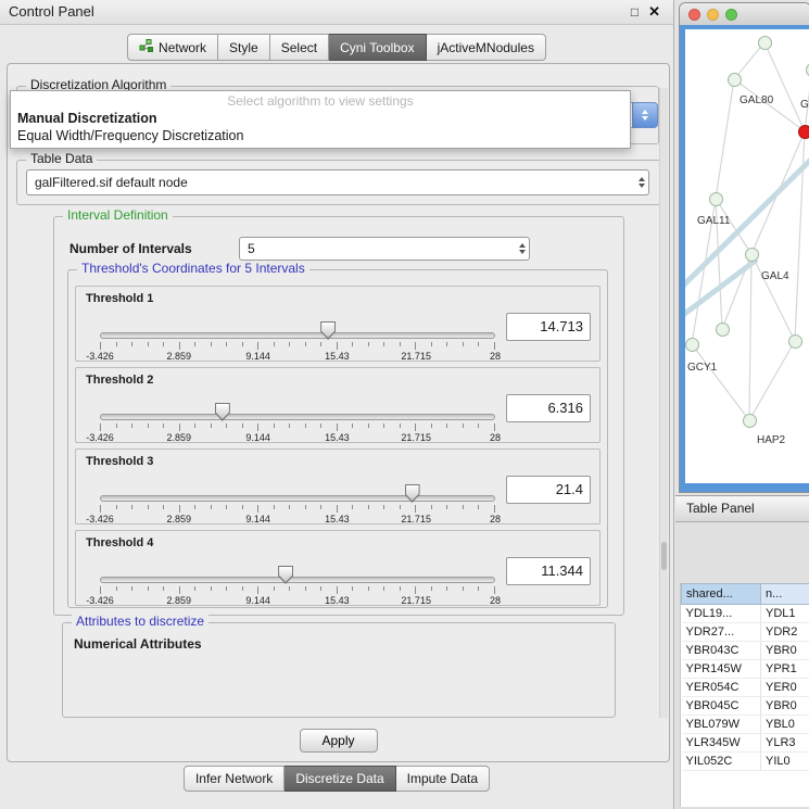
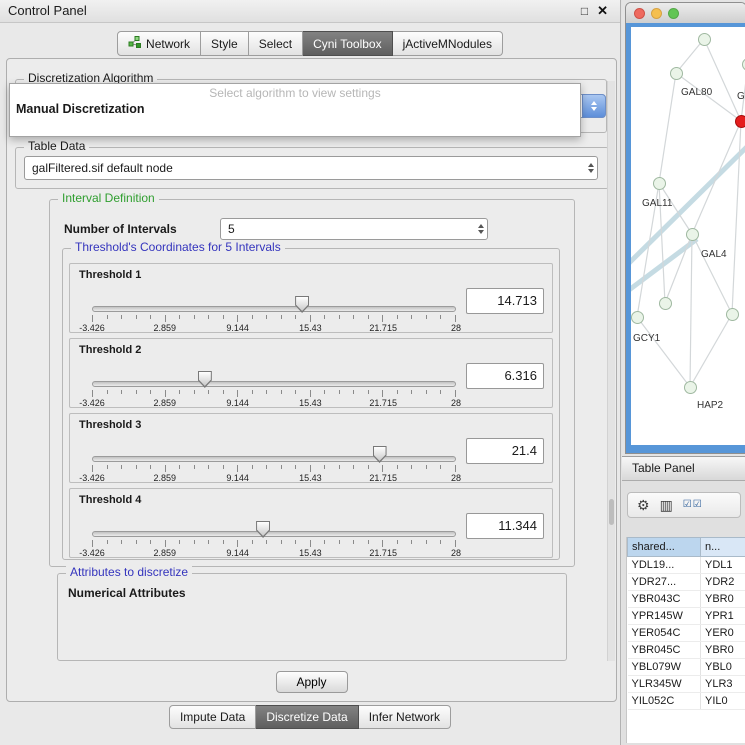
  Control Panel
  □
  ✕
  Network
  Style
  Select
  Cyni Toolbox
  jActiveMNodules
  Discretization Algorithm
  Select algorithm to view settings
  Manual Discretization
- Equal Width/Frequency Discretization
  Table Data
  galFiltered.sif default node
  Interval Definition
  Number of Intervals
  5
  Threshold's Coordinates for 5 Intervals
  Threshold 1
  -3.426
  2.859
  9.144
  15.43
  21.715
  28
  14.713
  Threshold 2
  -3.426
  2.859
  9.144
  15.43
  21.715
  28
  6.316
  Threshold 3
  -3.426
  2.859
  9.144
  15.43
  21.715
  28
  21.4
  Threshold 4
  -3.426
  2.859
  9.144
  15.43
  21.715
  28
  11.344
  Attributes to discretize
  Numerical Attributes
  Apply
- Infer Network
+ Impute Data
  Discretize Data
- Impute Data
+ Infer Network
  GAL80
  GAL11
  GAL4
  GCY1
  HAP2
  Table Panel
+ ⚙
+ ▥
+ ☑☑
  shared...	n...
  YDL19...	YDL1
  YDR27...	YDR2
  YBR043C	YBR0
  YPR145W	YPR1
  YER054C	YER0
  YBR045C	YBR0
  YBL079W	YBL0
  YLR345W	YLR3
  YIL052C	YIL0
